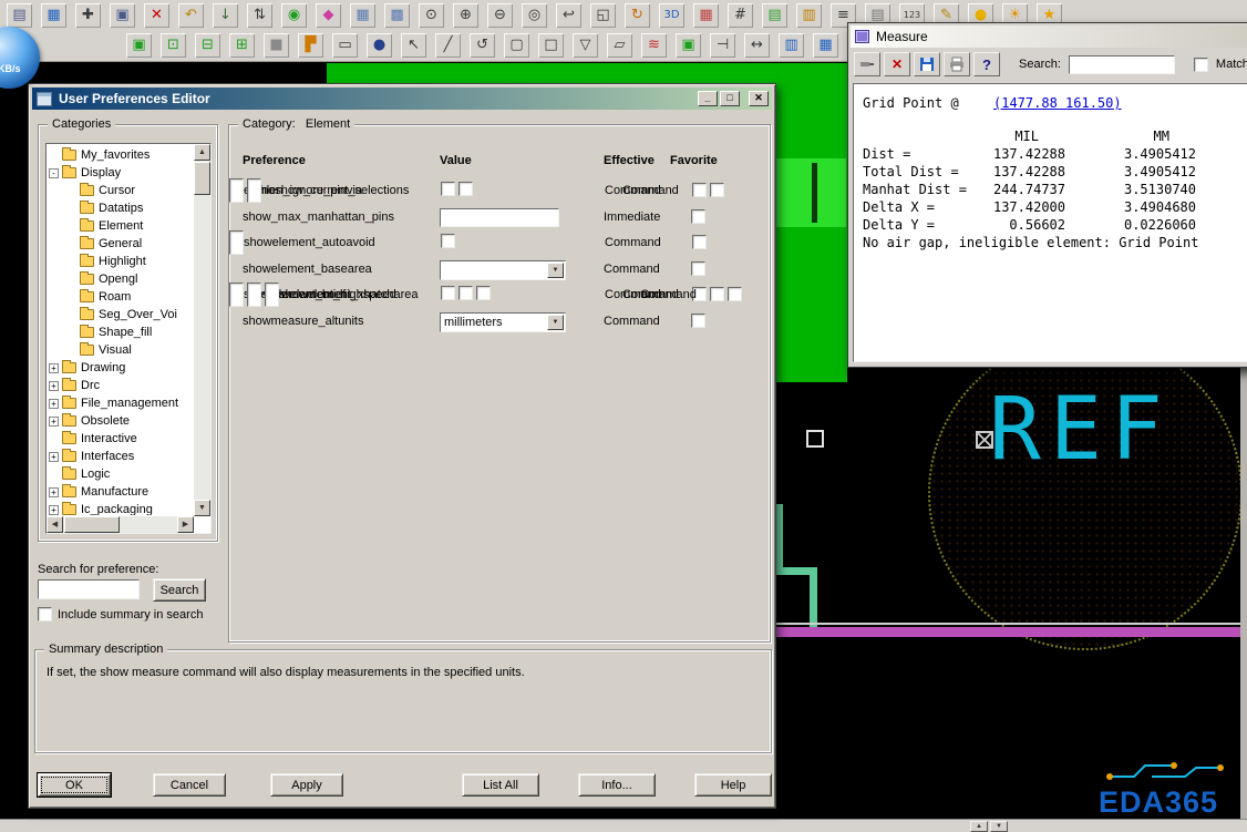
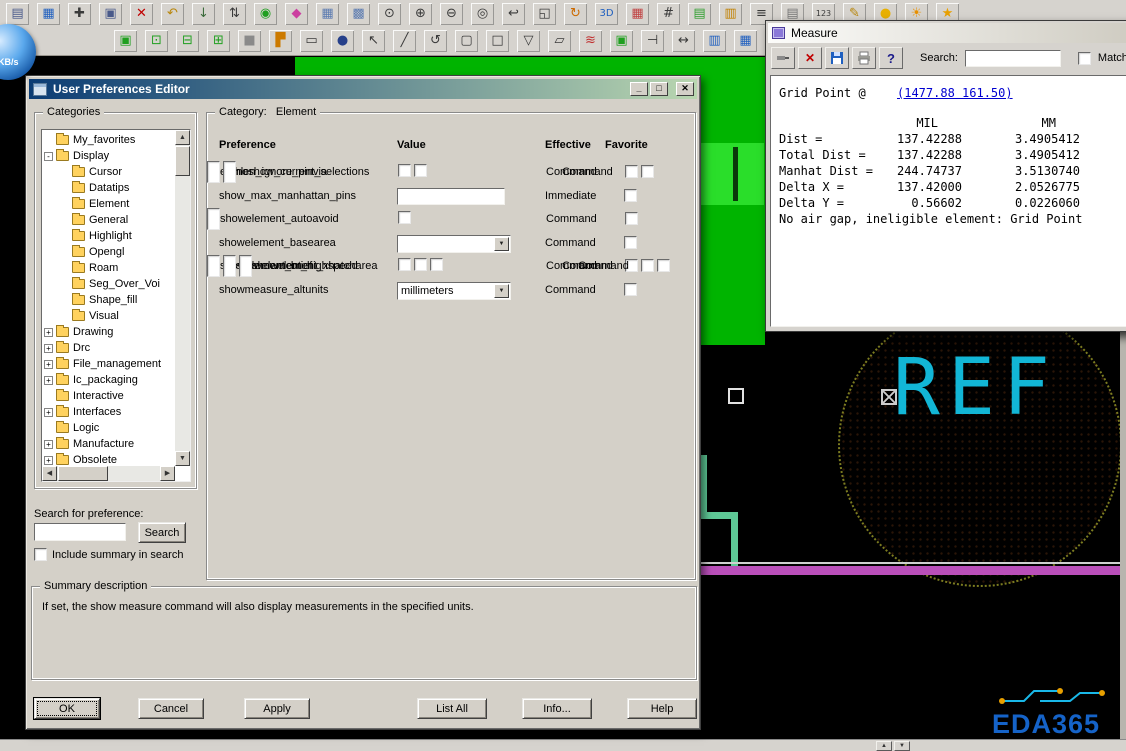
  REF
  EDA365
  ▤
  ▦
  ✚
  ▣
  ✕
  ↶
  ↓
  ⇅
  ◉
  ◆
  ▦
  ▩
  ⊙
  ⊕
  ⊖
  ◎
  ↩
  ◱
  ↻
  3D
  ▦
  #
  ▤
  ▥
  ≡
  ▤
  123
  ✎
  ●
  ☀
  ★
  ▣
  ⊡
  ⊟
  ⊞
  ■
  ▛
  ▭
  ●
  ↖
  ╱
  ↺
  ▢
  □
  ▽
  ▱
  ≋
  ▣
  ⊣
  ↔
  ▥
  ▦
  KB/s
  User Preferences Editor
  Categories
  My_favorites
  Display
  Cursor
  Datatips
  Element
  General
  Highlight
  Opengl
  Roam
  Seg_Over_Voi
  Shape_fill
  Visual
  Drawing
  Drc
  File_management
- Obsolete
+ Ic_packaging
  Interactive
  Interfaces
  Logic
  Manufacture
- Ic_packaging
+ Obsolete
  Category: Element
  Preference
  Value
  Effective
  Favorite
  hlen_ignore_pinvia
  Command
  noshow_current_selections
  Command
  show_max_manhattan_pins
  Immediate
  showelement_autoavoid
  Command
  showelement_basearea
  Command
  lement_brief
  Command
  welement_highspeed
  Command
  showelement_xhatcharea
  Command
  showmeasure_altunits
  millimeters
  Command
  Search for preference:
  Search
  Include summary in search
  Summary description
  If set, the show measure command will also display measurements in the specified units.
  OK
  Cancel
  Apply
  List All
  Info...
  Help
  Measure
  Search:
  Match
  Grid Point @ (1477.88 161.50)
  MIL
  MM
  Dist =
  137.42288
  3.4905412
  Total Dist =
  137.42288
  3.4905412
  Manhat Dist =
  244.74737
  3.5130740
  Delta X =
  137.42000
- 3.4904680
+ 2.0526775
  Delta Y =
  0.56602
  0.0226060
  No air gap, ineligible element: Grid Point
